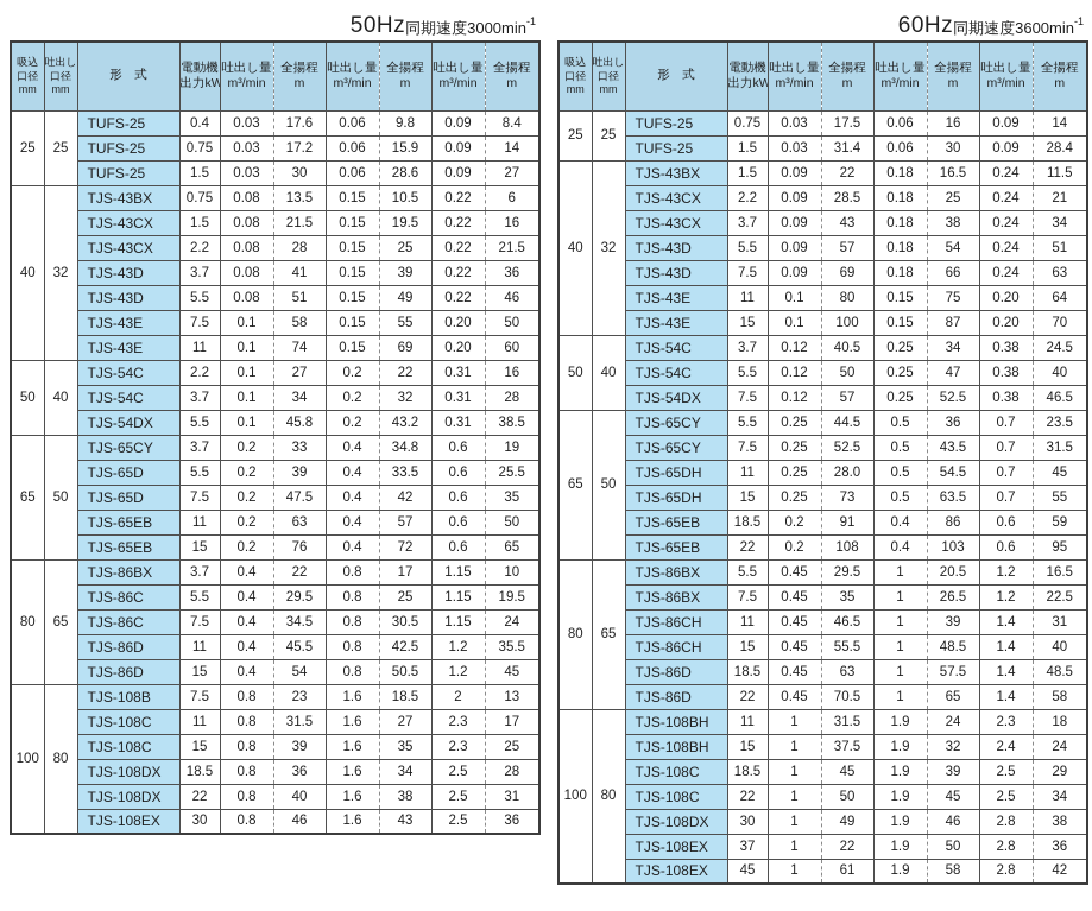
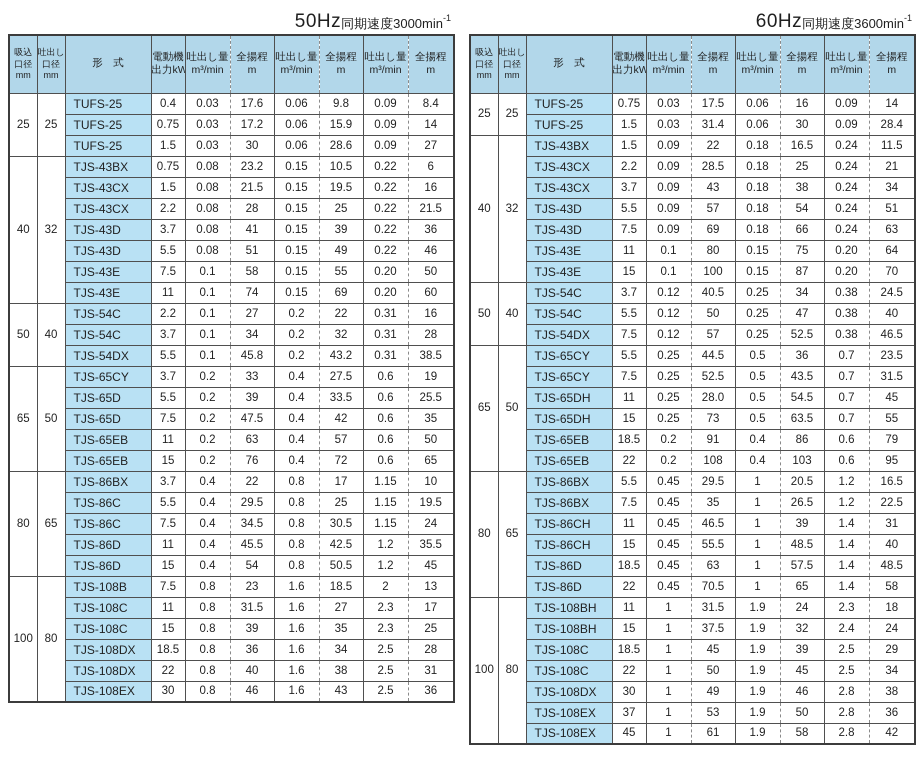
  50Hz
  同期速度3000min
  -1
  吸込口径mm	吐出し口径mm	形 式	電動機出力kW	吐出し量m³/min	全揚程m	吐出し量m³/min	全揚程m	吐出し量m³/min	全揚程m
  25	25	TUFS-25	0.4	0.03	17.6	0.06	9.8	0.09	8.4
  TUFS-25	0.75	0.03	17.2	0.06	15.9	0.09	14
  TUFS-25	1.5	0.03	30	0.06	28.6	0.09	27
- 40	32	TJS-43BX	0.75	0.08	13.5	0.15	10.5	0.22	6
+ 40	32	TJS-43BX	0.75	0.08	23.2	0.15	10.5	0.22	6
  TJS-43CX	1.5	0.08	21.5	0.15	19.5	0.22	16
  TJS-43CX	2.2	0.08	28	0.15	25	0.22	21.5
  TJS-43D	3.7	0.08	41	0.15	39	0.22	36
  TJS-43D	5.5	0.08	51	0.15	49	0.22	46
  TJS-43E	7.5	0.1	58	0.15	55	0.20	50
  TJS-43E	11	0.1	74	0.15	69	0.20	60
  50	40	TJS-54C	2.2	0.1	27	0.2	22	0.31	16
  TJS-54C	3.7	0.1	34	0.2	32	0.31	28
  TJS-54DX	5.5	0.1	45.8	0.2	43.2	0.31	38.5
- 65	50	TJS-65CY	3.7	0.2	33	0.4	34.8	0.6	19
+ 65	50	TJS-65CY	3.7	0.2	33	0.4	27.5	0.6	19
  TJS-65D	5.5	0.2	39	0.4	33.5	0.6	25.5
  TJS-65D	7.5	0.2	47.5	0.4	42	0.6	35
  TJS-65EB	11	0.2	63	0.4	57	0.6	50
  TJS-65EB	15	0.2	76	0.4	72	0.6	65
  80	65	TJS-86BX	3.7	0.4	22	0.8	17	1.15	10
  TJS-86C	5.5	0.4	29.5	0.8	25	1.15	19.5
  TJS-86C	7.5	0.4	34.5	0.8	30.5	1.15	24
  TJS-86D	11	0.4	45.5	0.8	42.5	1.2	35.5
  TJS-86D	15	0.4	54	0.8	50.5	1.2	45
  100	80	TJS-108B	7.5	0.8	23	1.6	18.5	2	13
  TJS-108C	11	0.8	31.5	1.6	27	2.3	17
  TJS-108C	15	0.8	39	1.6	35	2.3	25
  TJS-108DX	18.5	0.8	36	1.6	34	2.5	28
  TJS-108DX	22	0.8	40	1.6	38	2.5	31
  TJS-108EX	30	0.8	46	1.6	43	2.5	36
  60Hz
  同期速度3600min
  -1
  吸込口径mm	吐出し口径mm	形 式	電動機出力kW	吐出し量m³/min	全揚程m	吐出し量m³/min	全揚程m	吐出し量m³/min	全揚程m
  25	25	TUFS-25	0.75	0.03	17.5	0.06	16	0.09	14
  TUFS-25	1.5	0.03	31.4	0.06	30	0.09	28.4
  40	32	TJS-43BX	1.5	0.09	22	0.18	16.5	0.24	11.5
  TJS-43CX	2.2	0.09	28.5	0.18	25	0.24	21
  TJS-43CX	3.7	0.09	43	0.18	38	0.24	34
  TJS-43D	5.5	0.09	57	0.18	54	0.24	51
  TJS-43D	7.5	0.09	69	0.18	66	0.24	63
  TJS-43E	11	0.1	80	0.15	75	0.20	64
  TJS-43E	15	0.1	100	0.15	87	0.20	70
  50	40	TJS-54C	3.7	0.12	40.5	0.25	34	0.38	24.5
  TJS-54C	5.5	0.12	50	0.25	47	0.38	40
  TJS-54DX	7.5	0.12	57	0.25	52.5	0.38	46.5
  65	50	TJS-65CY	5.5	0.25	44.5	0.5	36	0.7	23.5
  TJS-65CY	7.5	0.25	52.5	0.5	43.5	0.7	31.5
  TJS-65DH	11	0.25	28.0	0.5	54.5	0.7	45
  TJS-65DH	15	0.25	73	0.5	63.5	0.7	55
- TJS-65EB	18.5	0.2	91	0.4	86	0.6	59
+ TJS-65EB	18.5	0.2	91	0.4	86	0.6	79
  TJS-65EB	22	0.2	108	0.4	103	0.6	95
  80	65	TJS-86BX	5.5	0.45	29.5	1	20.5	1.2	16.5
  TJS-86BX	7.5	0.45	35	1	26.5	1.2	22.5
  TJS-86CH	11	0.45	46.5	1	39	1.4	31
  TJS-86CH	15	0.45	55.5	1	48.5	1.4	40
  TJS-86D	18.5	0.45	63	1	57.5	1.4	48.5
  TJS-86D	22	0.45	70.5	1	65	1.4	58
  100	80	TJS-108BH	11	1	31.5	1.9	24	2.3	18
  TJS-108BH	15	1	37.5	1.9	32	2.4	24
  TJS-108C	18.5	1	45	1.9	39	2.5	29
  TJS-108C	22	1	50	1.9	45	2.5	34
  TJS-108DX	30	1	49	1.9	46	2.8	38
- TJS-108EX	37	1	22	1.9	50	2.8	36
+ TJS-108EX	37	1	53	1.9	50	2.8	36
  TJS-108EX	45	1	61	1.9	58	2.8	42
